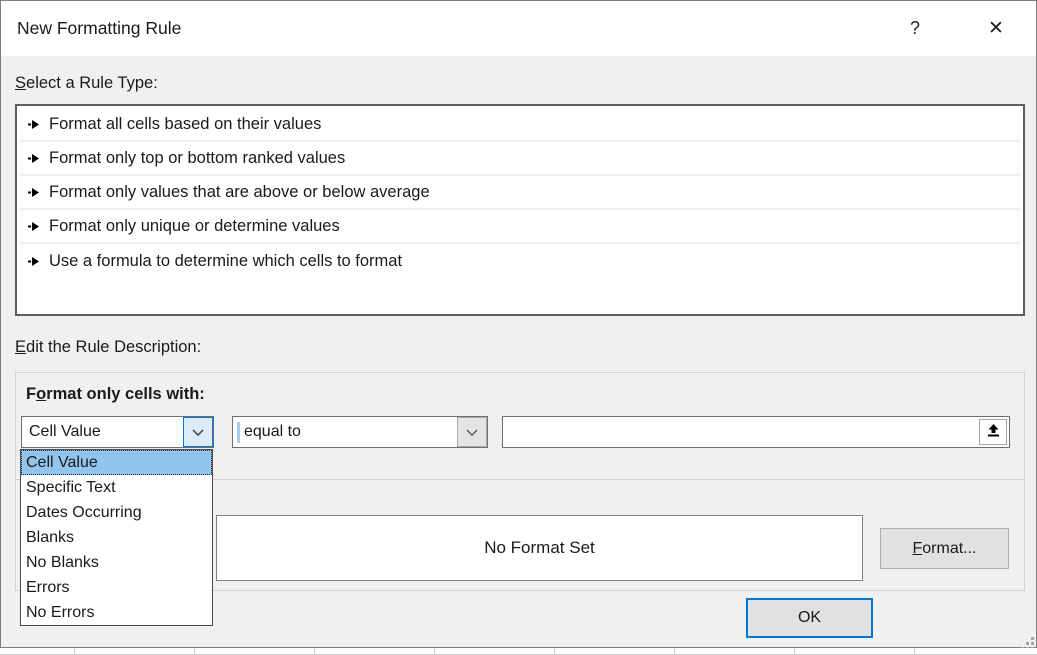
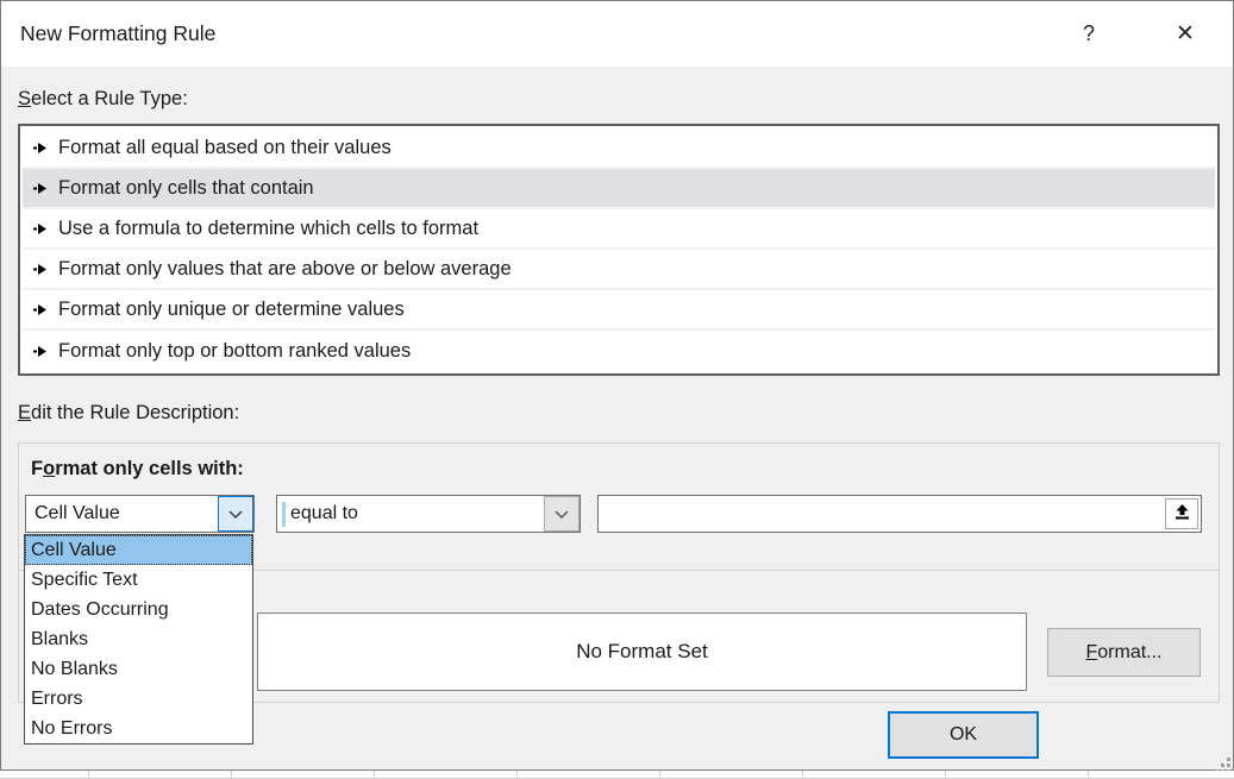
  New Formatting Rule
  ?
  ✕
  Select a Rule Type:
- Format all cells based on their values
+ Format all equal based on their values
+ Format only cells that contain
- Format only top or bottom ranked values
+ Use a formula to determine which cells to format
  Format only values that are above or below average
  Format only unique or determine values
- Use a formula to determine which cells to format
+ Format only top or bottom ranked values
  Edit the Rule Description:
  Format only cells with:
  Cell Value
  equal to
  No Format Set
  Format...
  Cell Value
  Specific Text
  Dates Occurring
  Blanks
  No Blanks
  Errors
  No Errors
  OK
